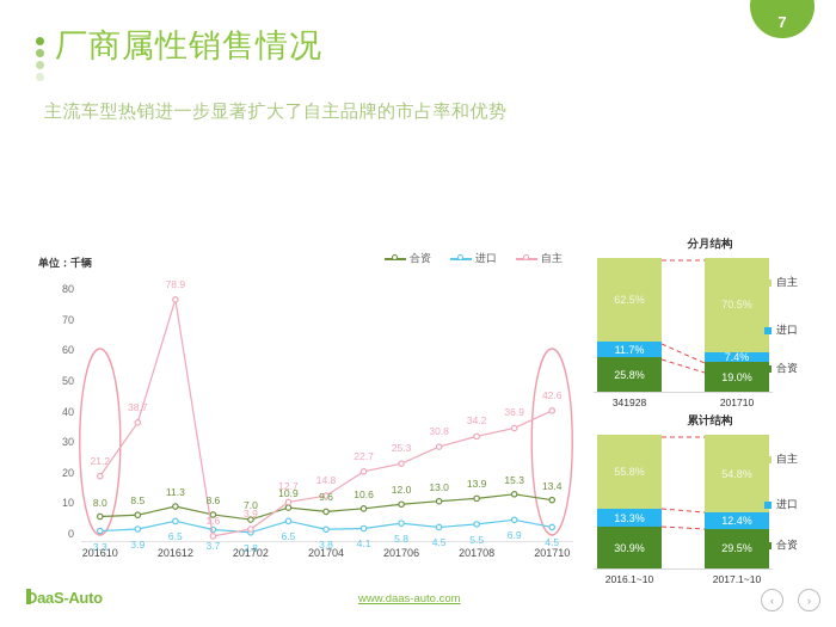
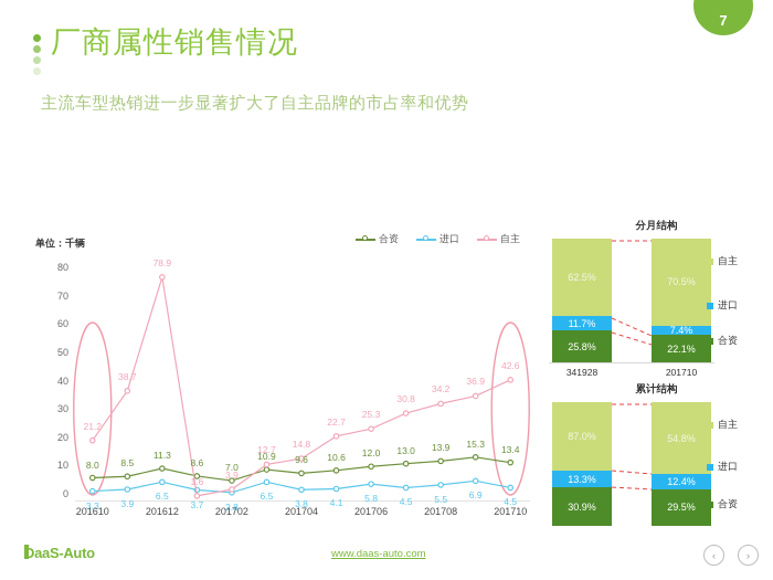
  7
  厂商属性销售情况
  主流车型热销进一步显著扩大了自主品牌的市占率和优势
  单位：千辆
  合资
  进口
  自主
  0
  10
  20
  30
  40
  50
  60
  70
  80
  8.0
  8.5
  11.3
  8.6
  7.0
  10.9
  9.6
  10.6
  12.0
  13.0
  13.9
  15.3
  13.4
  3.3
  3.9
  6.5
  3.7
  2.8
  6.5
  3.8
  4.1
  5.8
  4.5
  5.5
  6.9
  4.5
  21.2
  38.7
  78.9
  1.6
  3.9
  12.7
  14.8
  22.7
  25.3
  30.8
  34.2
  36.9
  42.6
  201610
  201612
  201702
  201704
  201706
  201708
  201710
  分月结构
  62.5%
  11.7%
  25.8%
  70.5%
  7.4%
- 19.0%
+ 22.1%
  341928
  201710
  自主
  进口
  合资
  累计结构
- 55.8%
+ 87.0%
  13.3%
  30.9%
  54.8%
  12.4%
  29.5%
- 2016.1~10
- 2017.1~10
  自主
  进口
  合资
  DaaS-Auto
  www.daas-auto.com
  ‹
  ›
